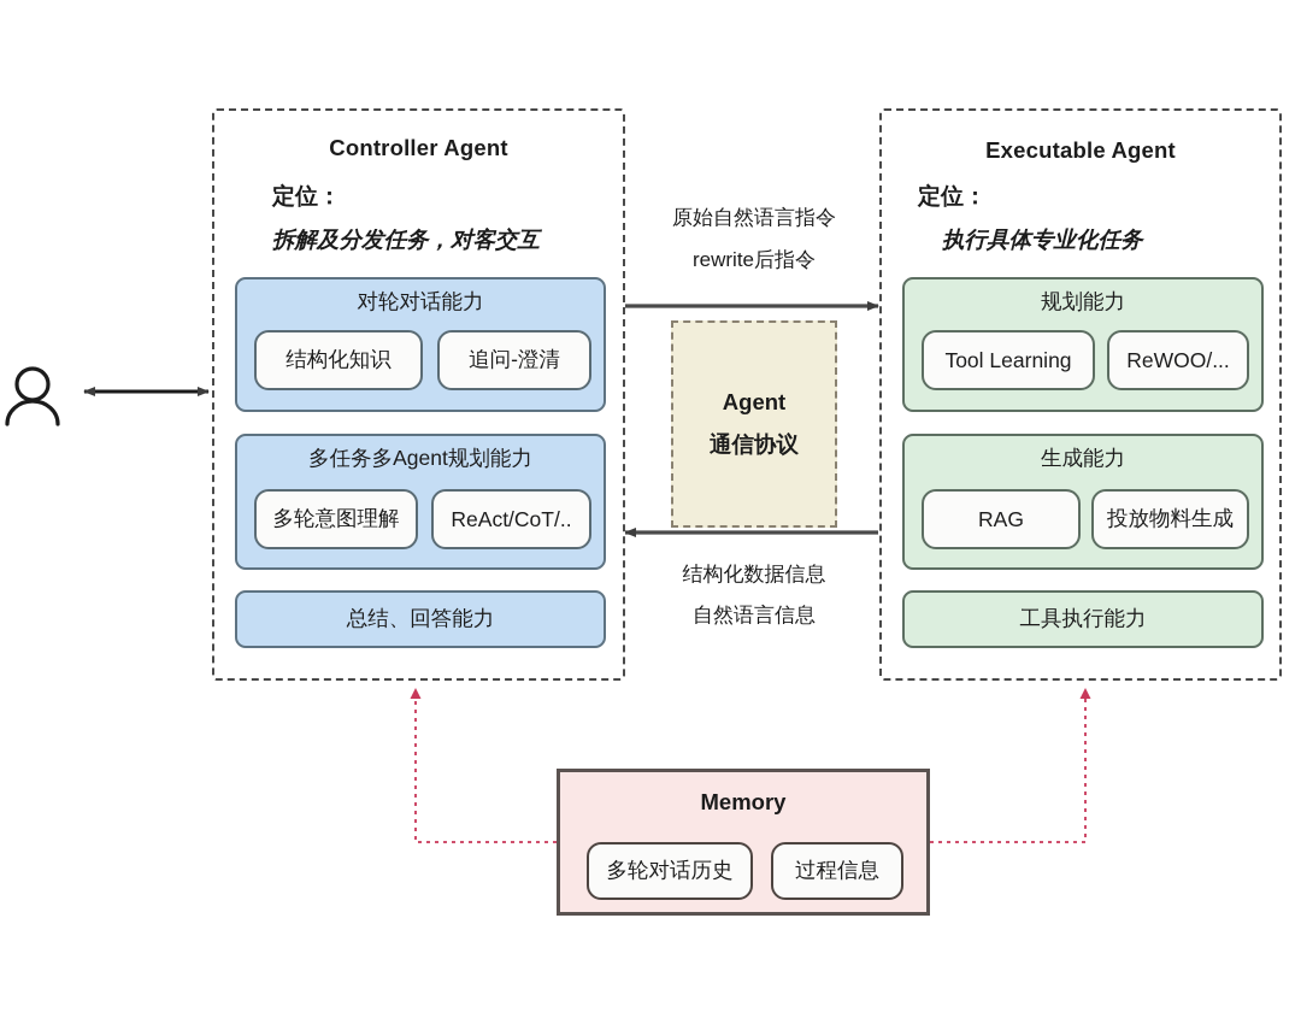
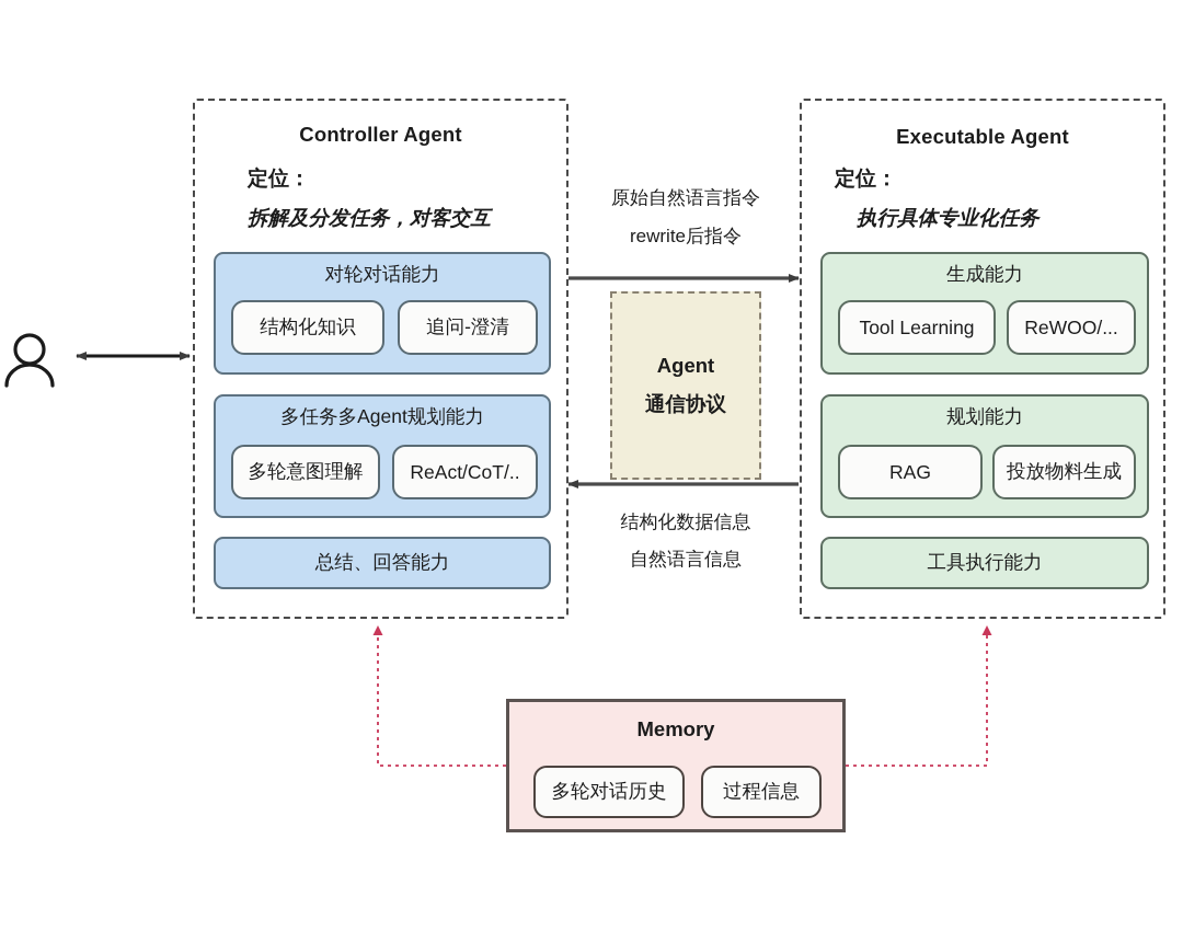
  Controller Agent
  定位：
  拆解及分发任务，对客交互
  对轮对话能力
  结构化知识
  追问-澄清
  多任务多Agent规划能力
  多轮意图理解
  ReAct/CoT/..
  总结、回答能力
  Executable Agent
  定位：
  执行具体专业化任务
- 规划能力
+ 生成能力
  Tool Learning
  ReWOO/...
- 生成能力
+ 规划能力
  RAG
  投放物料生成
  工具执行能力
  Agent
  通信协议
  原始自然语言指令
  rewrite后指令
  结构化数据信息
  自然语言信息
  Memory
  多轮对话历史
  过程信息
